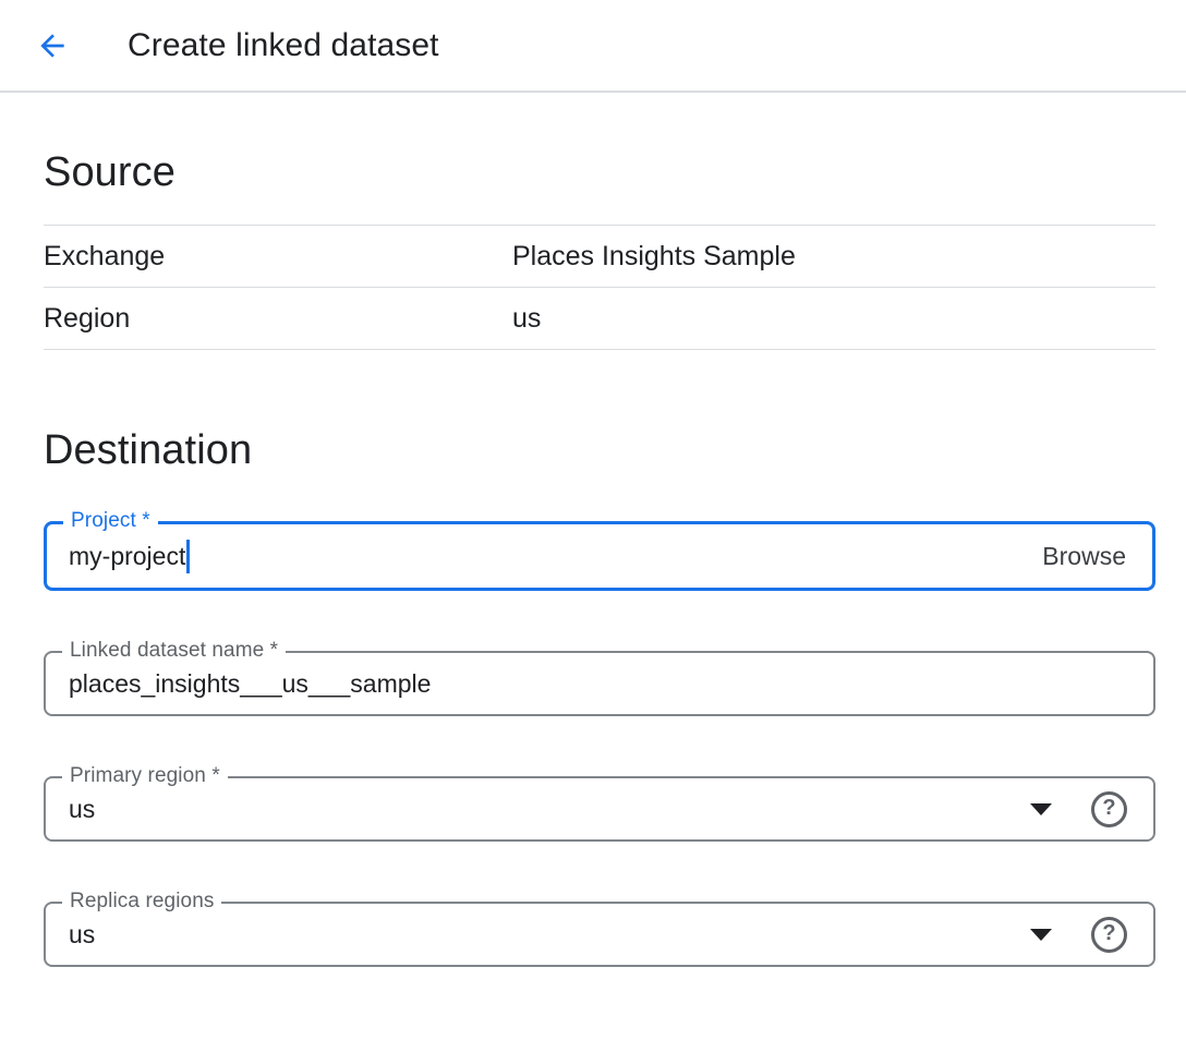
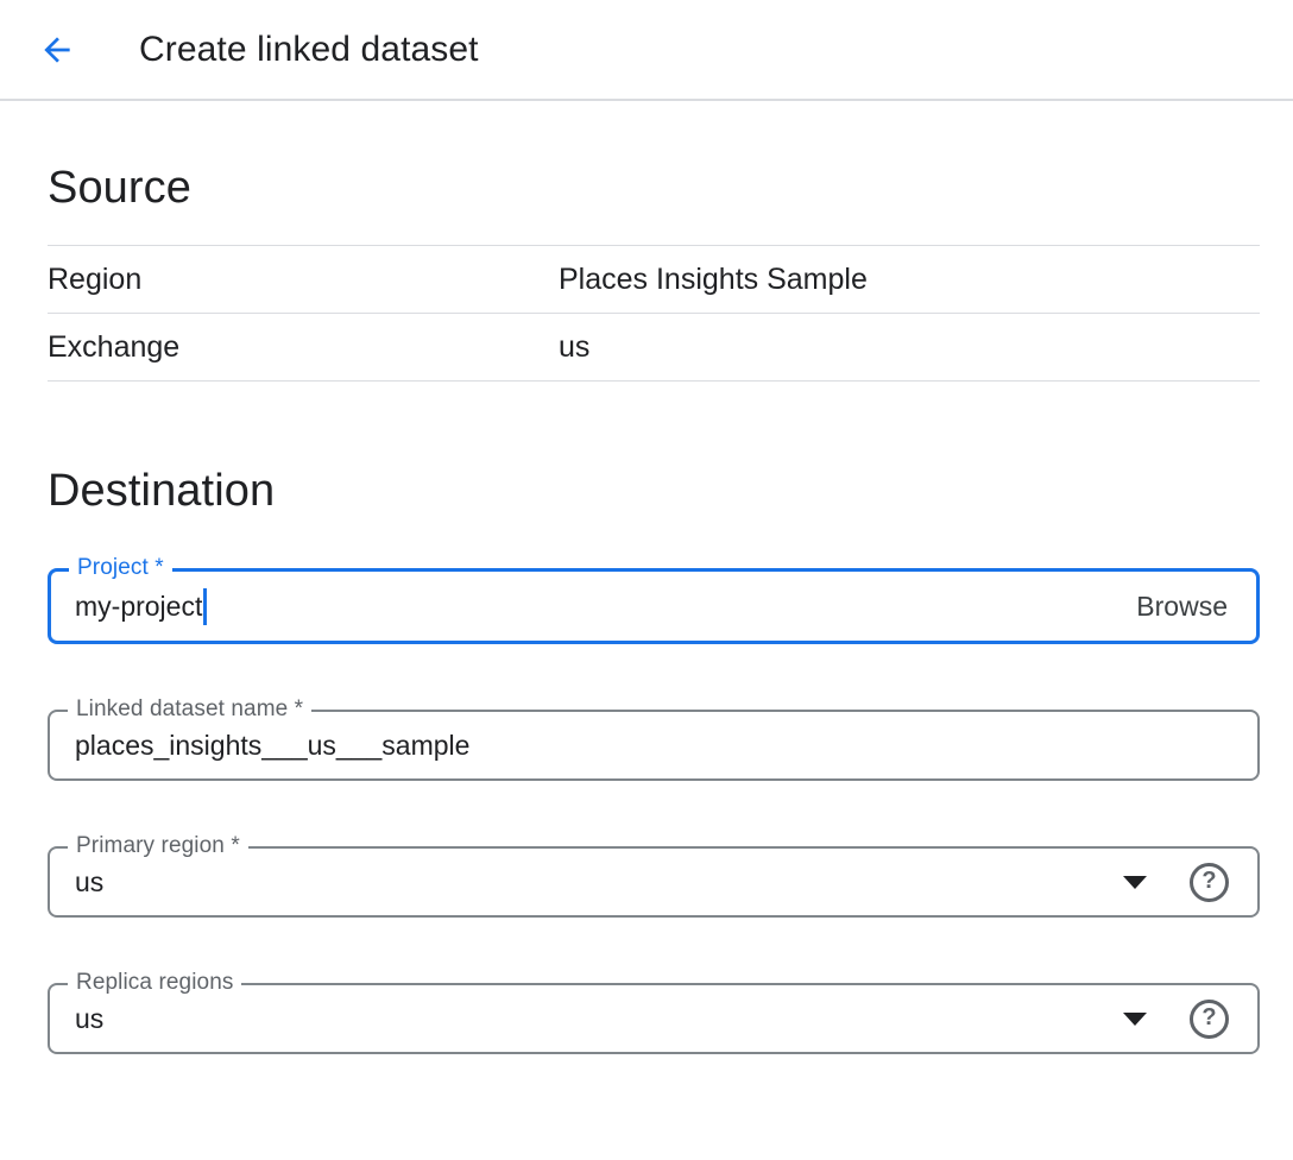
  Create linked dataset
  Source
- Exchange
+ Region
  Places Insights Sample
- Region
+ Exchange
  us
  Destination
  Project *
  my-project
  Browse
  Linked dataset name *
  places_insights___us___sample
  Primary region *
  us
  ?
  Replica regions
  us
  ?
